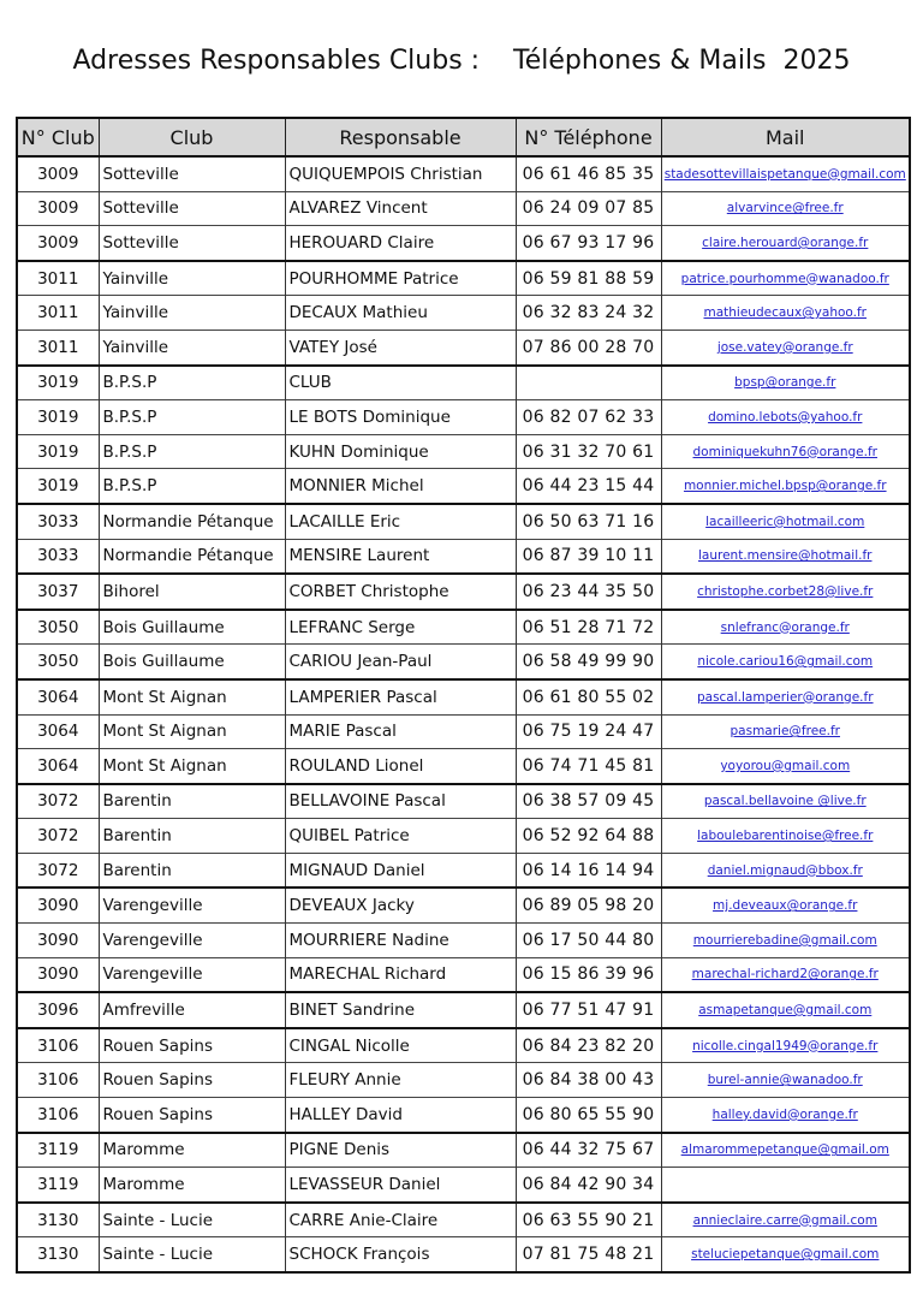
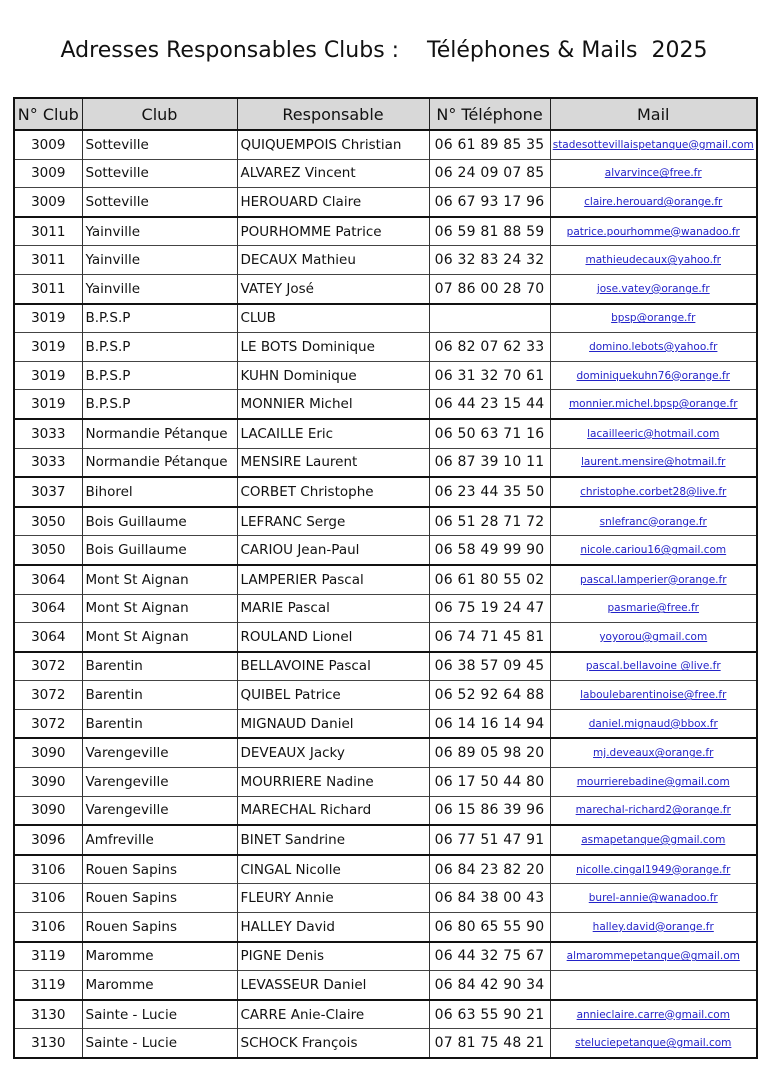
  Adresses Responsables Clubs : Téléphones & Mails 2025
  N° Club	Club	Responsable	N° Téléphone	Mail
- 3009	Sotteville	QUIQUEMPOIS Christian	06 61 46 85 35	stadesottevillaispetanque@gmail.com
+ 3009	Sotteville	QUIQUEMPOIS Christian	06 61 89 85 35	stadesottevillaispetanque@gmail.com
  3009	Sotteville	ALVAREZ Vincent	06 24 09 07 85	alvarvince@free.fr
  3009	Sotteville	HEROUARD Claire	06 67 93 17 96	claire.herouard@orange.fr
  3011	Yainville	POURHOMME Patrice	06 59 81 88 59	patrice.pourhomme@wanadoo.fr
  3011	Yainville	DECAUX Mathieu	06 32 83 24 32	mathieudecaux@yahoo.fr
  3011	Yainville	VATEY José	07 86 00 28 70	jose.vatey@orange.fr
  3019	B.P.S.P	CLUB		bpsp@orange.fr
  3019	B.P.S.P	LE BOTS Dominique	06 82 07 62 33	domino.lebots@yahoo.fr
  3019	B.P.S.P	KUHN Dominique	06 31 32 70 61	dominiquekuhn76@orange.fr
  3019	B.P.S.P	MONNIER Michel	06 44 23 15 44	monnier.michel.bpsp@orange.fr
  3033	Normandie Pétanque	LACAILLE Eric	06 50 63 71 16	lacailleeric@hotmail.com
  3033	Normandie Pétanque	MENSIRE Laurent	06 87 39 10 11	laurent.mensire@hotmail.fr
  3037	Bihorel	CORBET Christophe	06 23 44 35 50	christophe.corbet28@live.fr
  3050	Bois Guillaume	LEFRANC Serge	06 51 28 71 72	snlefranc@orange.fr
  3050	Bois Guillaume	CARIOU Jean-Paul	06 58 49 99 90	nicole.cariou16@gmail.com
  3064	Mont St Aignan	LAMPERIER Pascal	06 61 80 55 02	pascal.lamperier@orange.fr
  3064	Mont St Aignan	MARIE Pascal	06 75 19 24 47	pasmarie@free.fr
  3064	Mont St Aignan	ROULAND Lionel	06 74 71 45 81	yoyorou@gmail.com
  3072	Barentin	BELLAVOINE Pascal	06 38 57 09 45	pascal.bellavoine @live.fr
  3072	Barentin	QUIBEL Patrice	06 52 92 64 88	laboulebarentinoise@free.fr
  3072	Barentin	MIGNAUD Daniel	06 14 16 14 94	daniel.mignaud@bbox.fr
  3090	Varengeville	DEVEAUX Jacky	06 89 05 98 20	mj.deveaux@orange.fr
  3090	Varengeville	MOURRIERE Nadine	06 17 50 44 80	mourrierebadine@gmail.com
  3090	Varengeville	MARECHAL Richard	06 15 86 39 96	marechal-richard2@orange.fr
  3096	Amfreville	BINET Sandrine	06 77 51 47 91	asmapetanque@gmail.com
  3106	Rouen Sapins	CINGAL Nicolle	06 84 23 82 20	nicolle.cingal1949@orange.fr
  3106	Rouen Sapins	FLEURY Annie	06 84 38 00 43	burel-annie@wanadoo.fr
  3106	Rouen Sapins	HALLEY David	06 80 65 55 90	halley.david@orange.fr
  3119	Maromme	PIGNE Denis	06 44 32 75 67	almarommepetanque@gmail.om
  3119	Maromme	LEVASSEUR Daniel	06 84 42 90 34
  3130	Sainte - Lucie	CARRE Anie-Claire	06 63 55 90 21	annieclaire.carre@gmail.com
  3130	Sainte - Lucie	SCHOCK François	07 81 75 48 21	steluciepetanque@gmail.com
